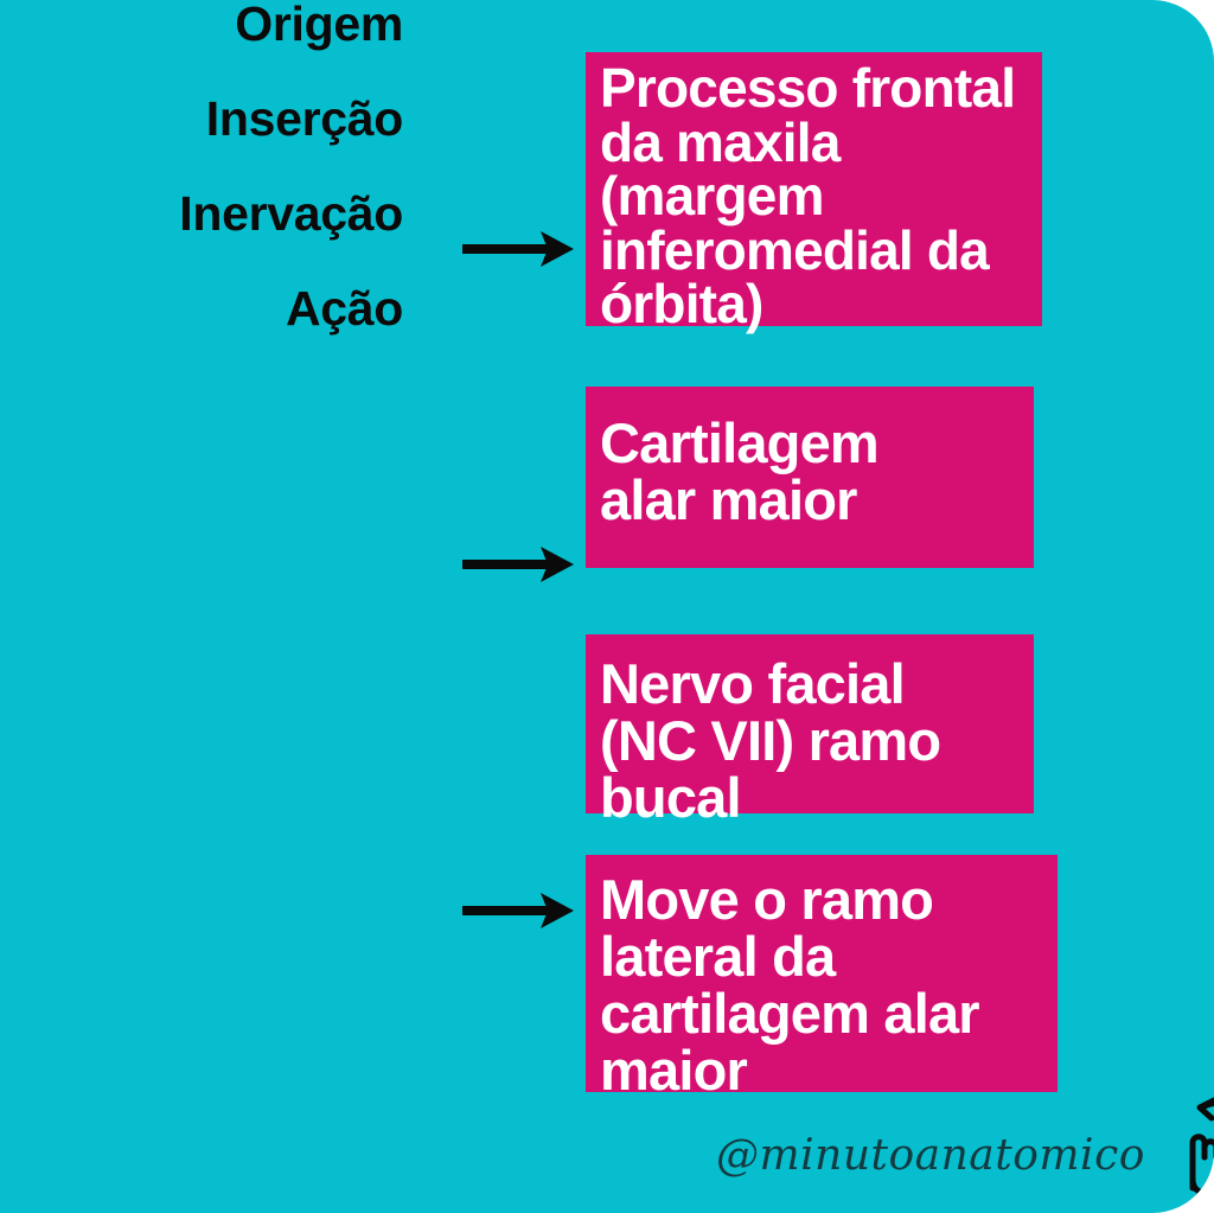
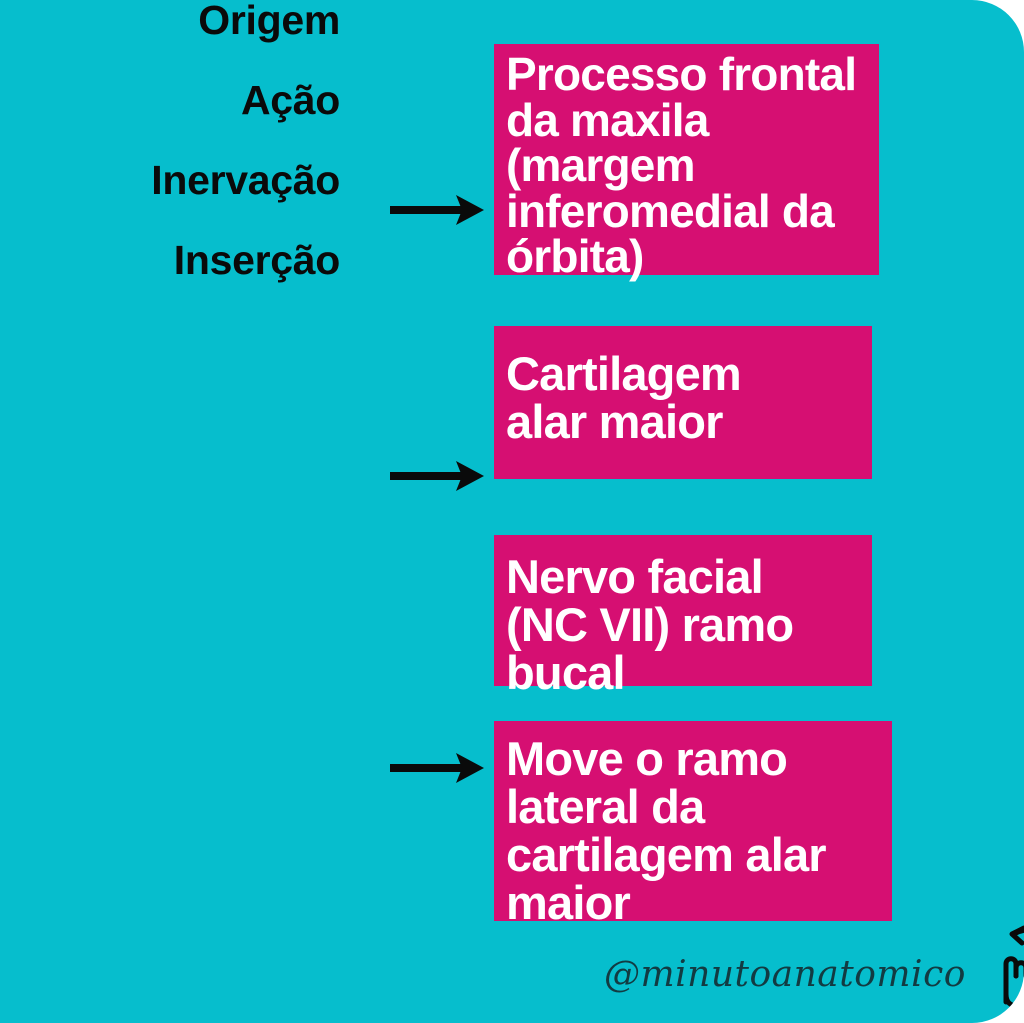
  Origem
  Processo frontal
  da maxila
  (margem
  inferomedial da
  órbita)
- Inserção
+ Ação
  Cartilagem
  alar maior
  Inervação
  Nervo facial
  (NC VII) ramo
  bucal
- Ação
+ Inserção
  Move o ramo
  lateral da
  cartilagem alar
  maior
  @minutoanatomico
